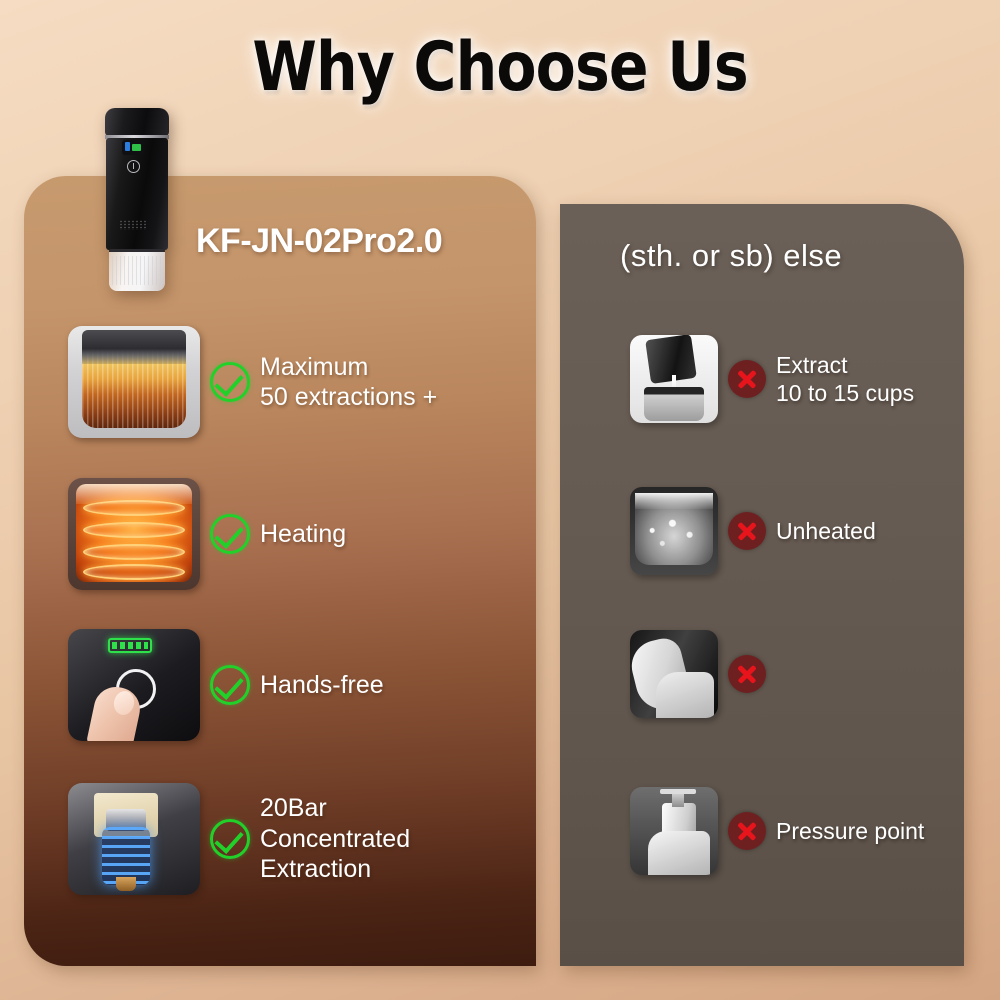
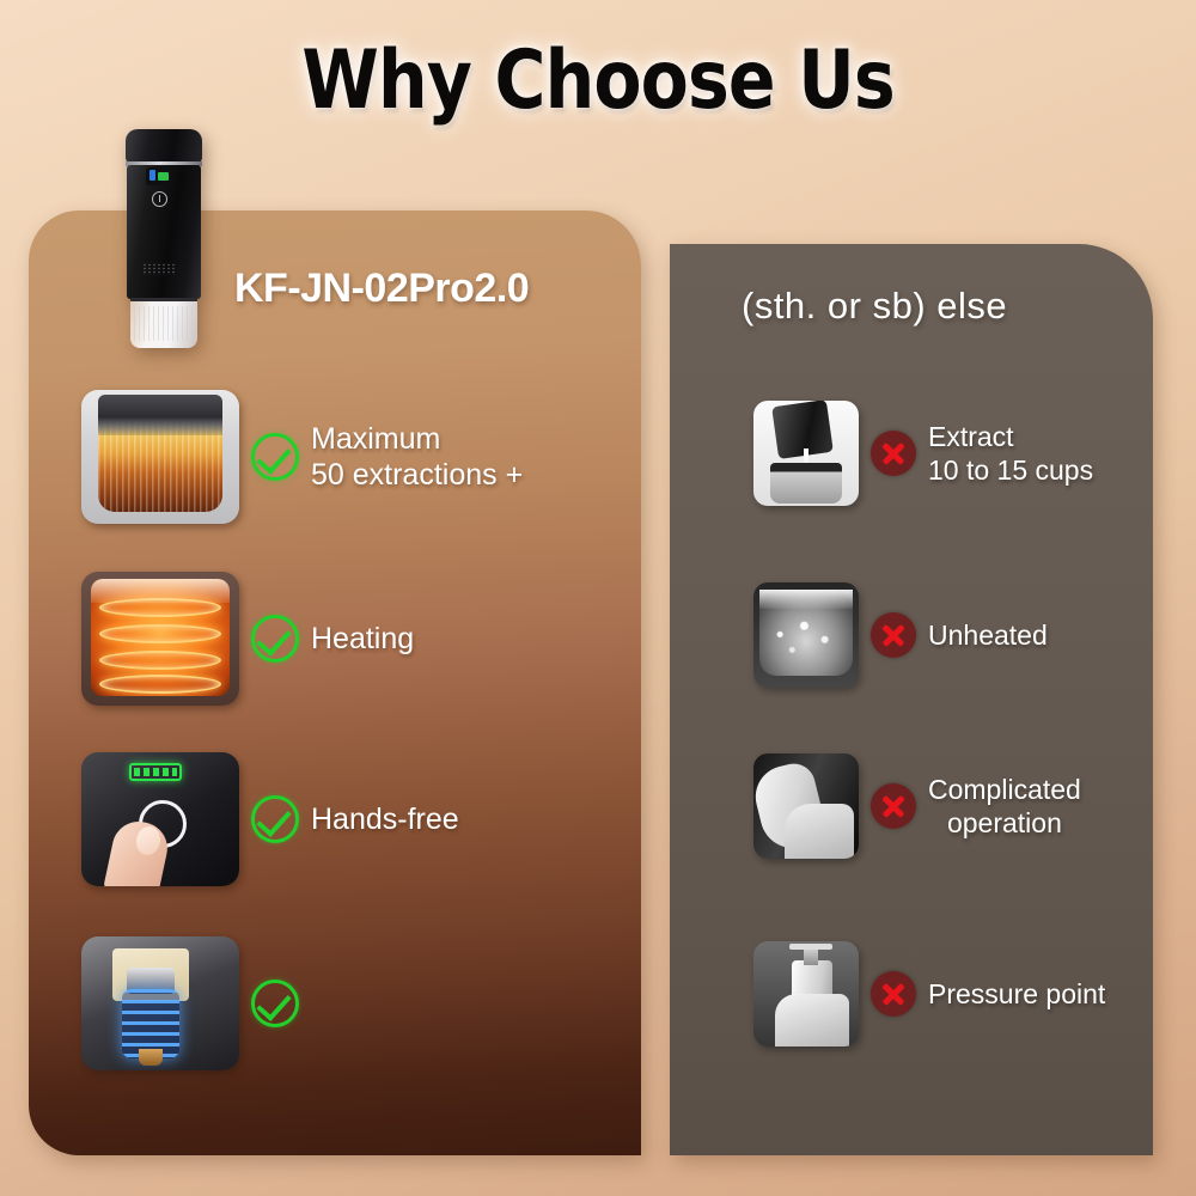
  Why Choose Us
  KF-JN-02Pro2.0
  (sth. or sb) else
  Maximum
  50 extractions +
  Heating
  Hands-free
- 20Bar
- Concentrated
- Extraction
  Extract
  10 to 15 cups
  Unheated
+ Complicated
+ operation
  Pressure point
